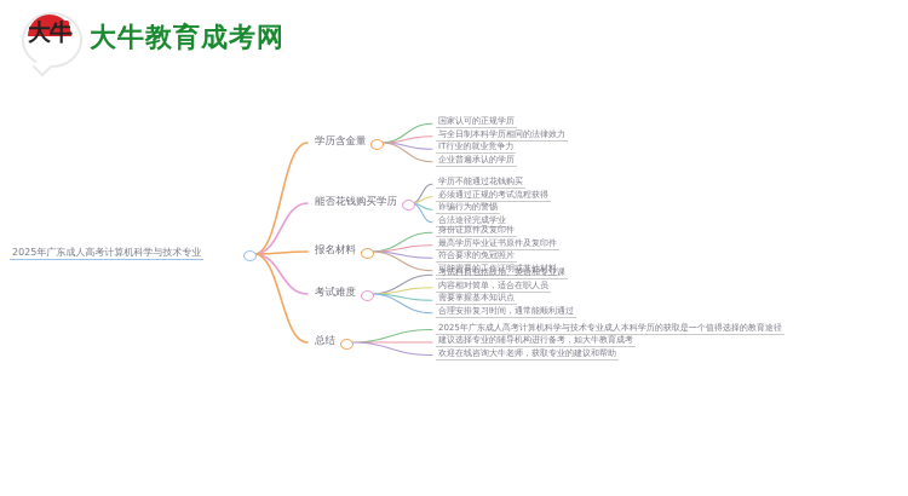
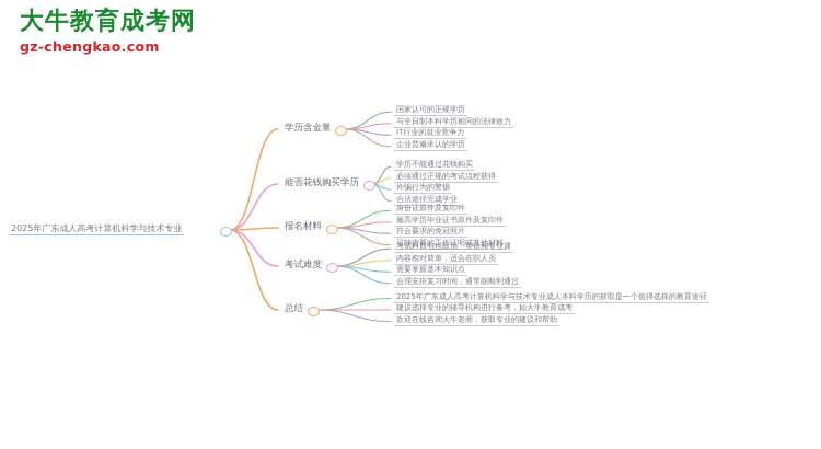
- 大牛
  大牛教育成考网
+ gz-chengkao.com
  2025年广东成人高考计算机科学与技术专业
  学历含金量
  国家认可的正规学历
  与全日制本科学历相同的法律效力
  IT行业的就业竞争力
  企业普遍承认的学历
  能否花钱购买学历
  学历不能通过花钱购买
  必须通过正规的考试流程获得
  诈骗行为的警惕
  合法途径完成学业
  报名材料
  身份证原件及复印件
  最高学历毕业证书原件及复印件
  符合要求的免冠照片
  可能需要的工作证明或其他材料
  考试难度
  考试科目包括政治、英语和专业课
  内容相对简单，适合在职人员
  需要掌握基本知识点
  合理安排复习时间，通常能顺利通过
  总结
  2025年广东成人高考计算机科学与技术专业成人本科学历的获取是一个值得选择的教育途径
  建议选择专业的辅导机构进行备考，如大牛教育成考
  欢迎在线咨询大牛老师，获取专业的建议和帮助
